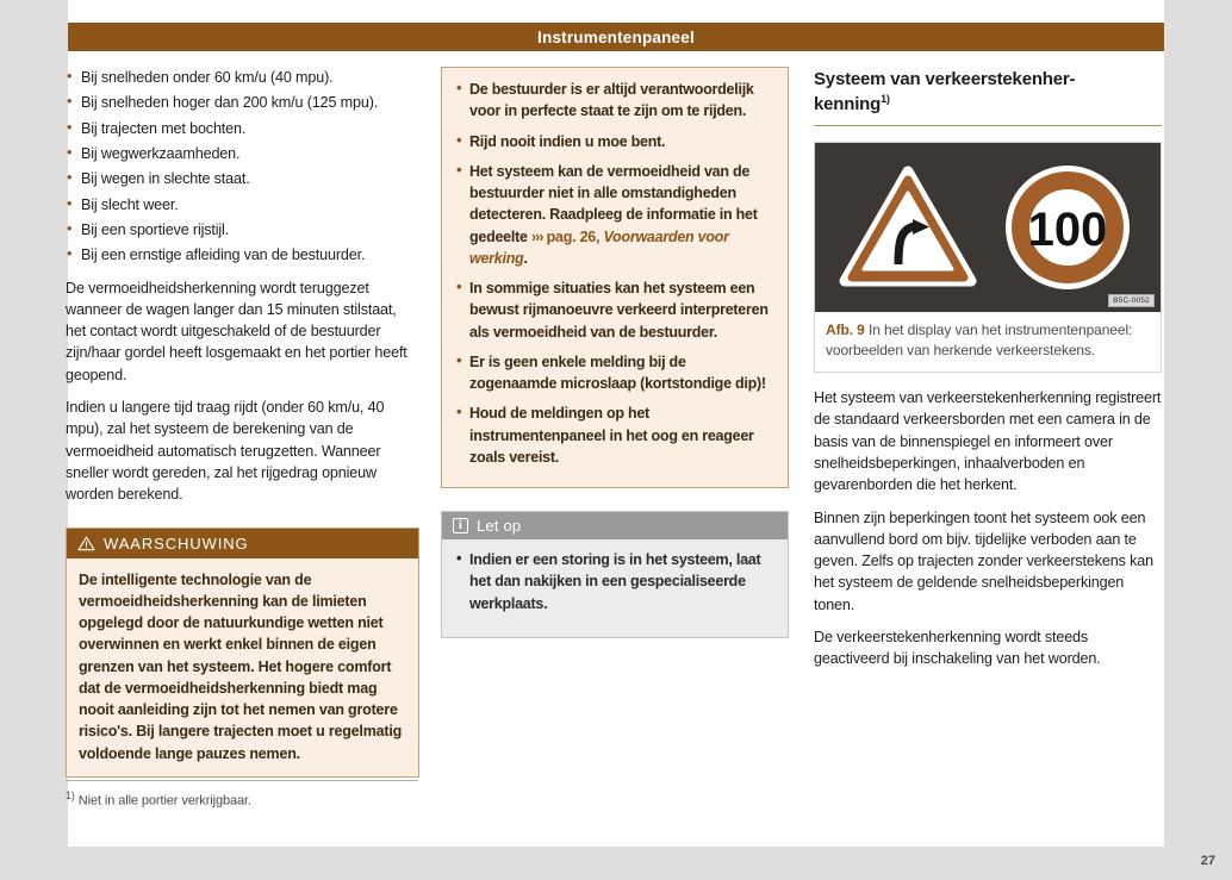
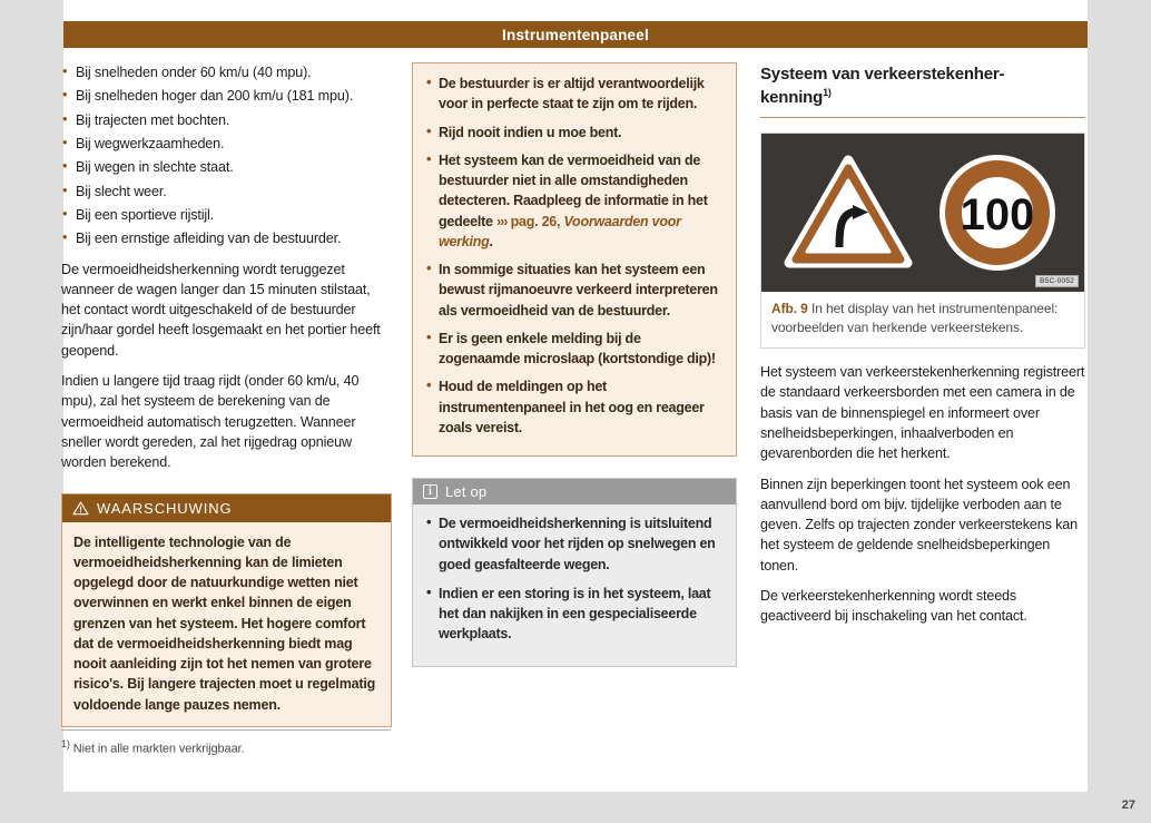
  Instrumentenpaneel
  Bij snelheden onder 60 km/u (40 mpu).
- Bij snelheden hoger dan 200 km/u (125 mpu).
+ Bij snelheden hoger dan 200 km/u (181 mpu).
  Bij trajecten met bochten.
  Bij wegwerkzaamheden.
  Bij wegen in slechte staat.
  Bij slecht weer.
  Bij een sportieve rijstijl.
  Bij een ernstige afleiding van de bestuurder.
  De vermoeidheidsherkenning wordt teruggezet wanneer de wagen langer dan 15 minuten stilstaat, het contact wordt uitgeschakeld of de bestuurder zijn/haar gordel heeft losgemaakt en het portier heeft geopend.
  Indien u langere tijd traag rijdt (onder 60 km/u, 40 mpu), zal het systeem de berekening van de vermoeidheid automatisch terugzetten. Wanneer sneller wordt gereden, zal het rijgedrag opnieuw worden berekend.
  WAARSCHUWING
  De intelligente technologie van de vermoeidheidsherkenning kan de limieten opgelegd door de natuurkundige wetten niet overwinnen en werkt enkel binnen de eigen grenzen van het systeem. Het hogere comfort dat de vermoeidheidsherkenning biedt mag nooit aanleiding zijn tot het nemen van grotere risico's. Bij langere trajecten moet u regelmatig voldoende lange pauzes nemen.
  De bestuurder is er altijd verantwoordelijk voor in perfecte staat te zijn om te rijden.
  Rijd nooit indien u moe bent.
  Het systeem kan de vermoeidheid van de bestuurder niet in alle omstandigheden detecteren. Raadpleeg de informatie in het gedeelte ››› pag. 26, Voorwaarden voor werking.
  In sommige situaties kan het systeem een bewust rijmanoeuvre verkeerd interpreteren als vermoeidheid van de bestuurder.
  Er is geen enkele melding bij de zogenaamde microslaap (kortstondige dip)!
  Houd de meldingen op het instrumentenpaneel in het oog en reageer zoals vereist.
  i
  Let op
+ De vermoeidheidsherkenning is uitsluitend ontwikkeld voor het rijden op snelwegen en goed geasfalteerde wegen.
  Indien er een storing is in het systeem, laat het dan nakijken in een gespecialiseerde werkplaats.
  Systeem van verkeerstekenher-
  kenning1)
  100
  Afb. 9 In het display van het instrumentenpaneel: voorbeelden van herkende verkeerstekens.
  Het systeem van verkeerstekenherkenning registreert de standaard verkeersborden met een camera in de basis van de binnenspiegel en informeert over snelheidsbeperkingen, inhaalverboden en gevarenborden die het herkent.
  Binnen zijn beperkingen toont het systeem ook een aanvullend bord om bijv. tijdelijke verboden aan te geven. Zelfs op trajecten zonder verkeerstekens kan het systeem de geldende snelheidsbeperkingen tonen.
- De verkeerstekenherkenning wordt steeds geactiveerd bij inschakeling van het worden.
+ De verkeerstekenherkenning wordt steeds geactiveerd bij inschakeling van het contact.
- 1) Niet in alle portier verkrijgbaar.
+ 1) Niet in alle markten verkrijgbaar.
  27
